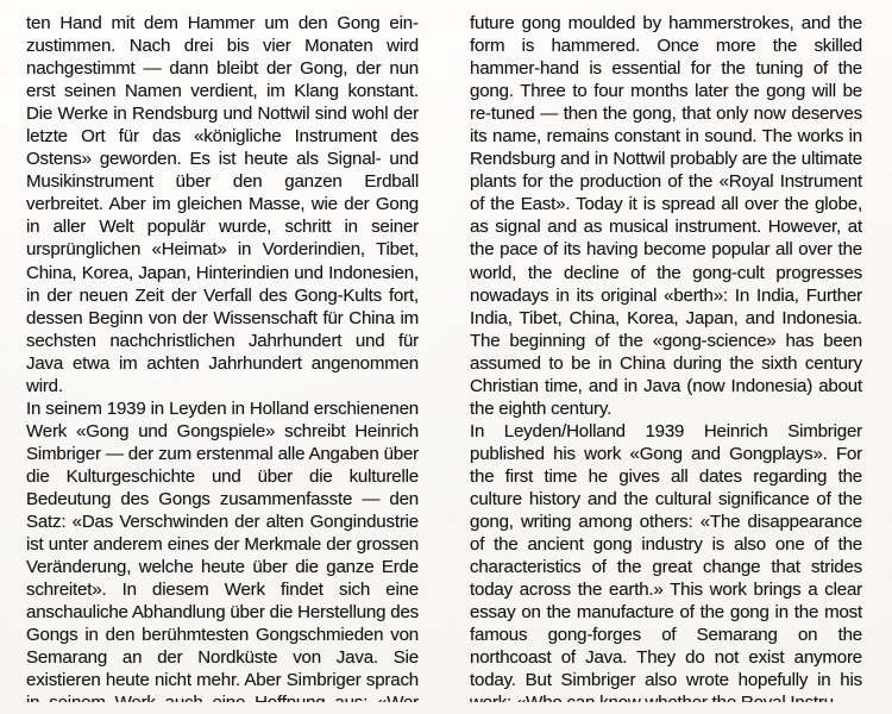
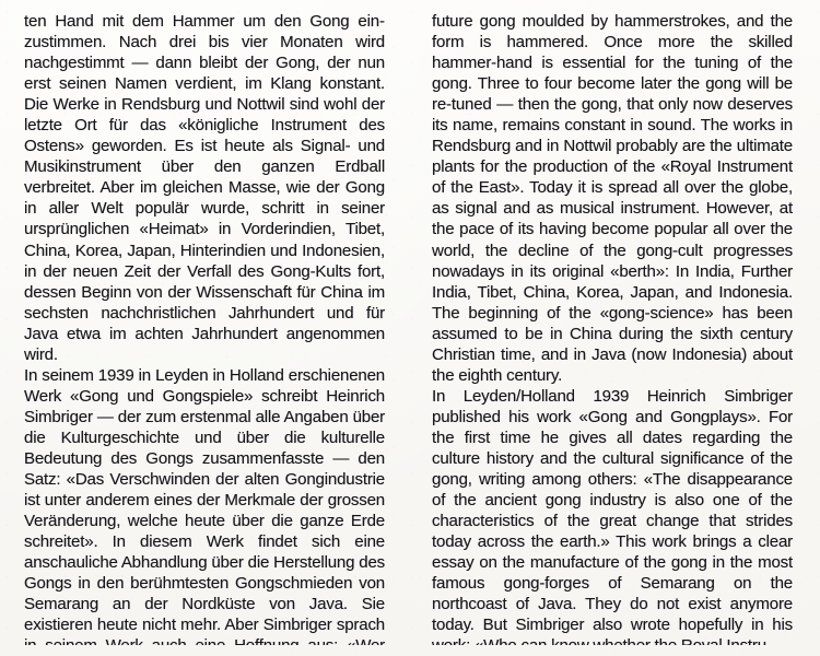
  ten Hand mit dem Hammer um den Gong ein­zustimmen. Nach drei bis vier Monaten wird nachgestimmt — dann bleibt der Gong, der nun erst seinen Namen verdient, im Klang konstant. Die Werke in Rendsburg und Nottwil sind wohl der letzte Ort für das «königliche Instrument des Ostens» geworden. Es ist heute als Signal- und Musikinstrument über den ganzen Erdball verbreitet. Aber im gleichen Masse, wie der Gong in aller Welt populär wurde, schritt in seiner ursprünglichen «Heimat» in Vorderindien, Tibet, China, Korea, Japan, Hinterindien und Indone­sien, in der neuen Zeit der Verfall des Gong-Kults fort, dessen Beginn von der Wissenschaft für China im sechsten nachchristlichen Jahr­hundert und für Java etwa im achten Jahrhundert angenommen wird.
  In seinem 1939 in Leyden in Holland erschienenen Werk «Gong und Gongspiele» schreibt Heinrich Simbriger — der zum erstenmal alle Angaben über die Kulturgeschichte und über die kulturelle Bedeutung des Gongs zusammenfasste — den Satz: «Das Verschwinden der alten Gong­industrie ist unter anderem eines der Merkmale der grossen Veränderung, welche heute über die ganze Erde schreitet». In diesem Werk findet sich eine anschauliche Abhandlung über die Herstellung des Gongs in den berühmtesten Gongschmieden von Semarang an der Nordküste von Java. Sie existieren heute nicht mehr. Aber Simbriger sprach
- future gong moulded by hammerstrokes, and the form is hammered. Once more the skilled hammer-hand is essential for the tuning of the gong. Three to four months later the gong will be re-tuned — then the gong, that only now deserves its name, remains constant in sound. The works in Rendsburg and in Nottwil probably are the ultimate plants for the production of the «Royal Instrument of the East». Today it is spread all over the globe, as signal and as musical instrument. However, at the pace of its having become popular all over the world, the decline of the gong-cult progresses nowadays in its original «berth»: In India, Further India, Tibet, China, Korea, Japan, and Indonesia. The beginning of the «gong-science» has been assumed to be in China during the sixth century Christian time, and in Java (now Indonesia) about the eighth century.
+ future gong moulded by hammerstrokes, and the form is hammered. Once more the skilled hammer-hand is essential for the tuning of the gong. Three to four become later the gong will be re-tuned — then the gong, that only now deserves its name, remains constant in sound. The works in Rendsburg and in Nottwil probably are the ultimate plants for the production of the «Royal Instrument of the East». Today it is spread all over the globe, as signal and as musical instrument. However, at the pace of its having become popular all over the world, the decline of the gong-cult progresses nowadays in its original «berth»: In India, Further India, Tibet, China, Korea, Japan, and Indonesia. The beginning of the «gong-science» has been assumed to be in China during the sixth century Christian time, and in Java (now Indonesia) about the eighth century.
  In Leyden/Holland 1939 Heinrich Simbriger published his work «Gong and Gongplays». For the first time he gives all dates regarding the culture history and the cultural significance of the gong, writing among others: «The disappea­rance of the ancient gong industry is also one of the characteristics of the great change that strides today across the earth.» This work brings a clear essay on the manufacture of the gong in the most famous gong-forges of Semarang on the northcoast of Java. They do not exist anymore today. But Simbriger also wrote hopefully in his
